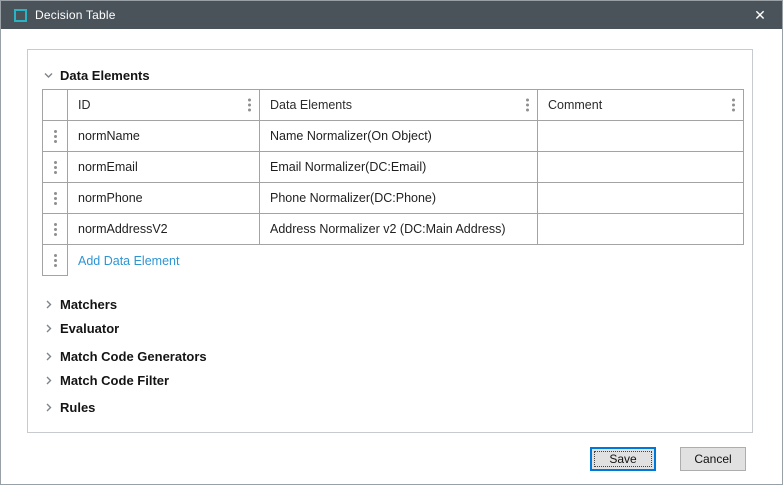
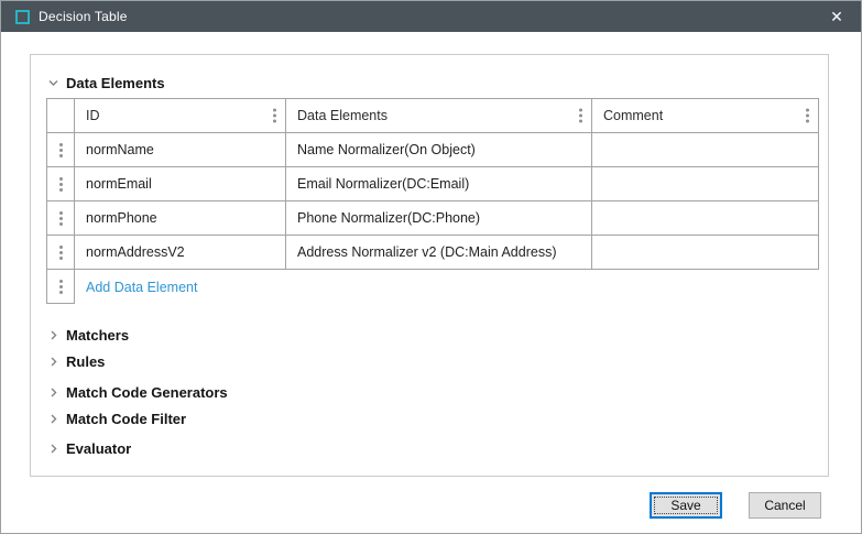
  Decision Table
  ✕
  Data Elements
  ID
  Data Elements
  Comment
  normName
  Name Normalizer(On Object)
  normEmail
  Email Normalizer(DC:Email)
  normPhone
  Phone Normalizer(DC:Phone)
  normAddressV2
  Address Normalizer v2 (DC:Main Address)
  Add Data Element
  Matchers
- Evaluator
+ Rules
  Match Code Generators
  Match Code Filter
- Rules
+ Evaluator
  Save
  Cancel
